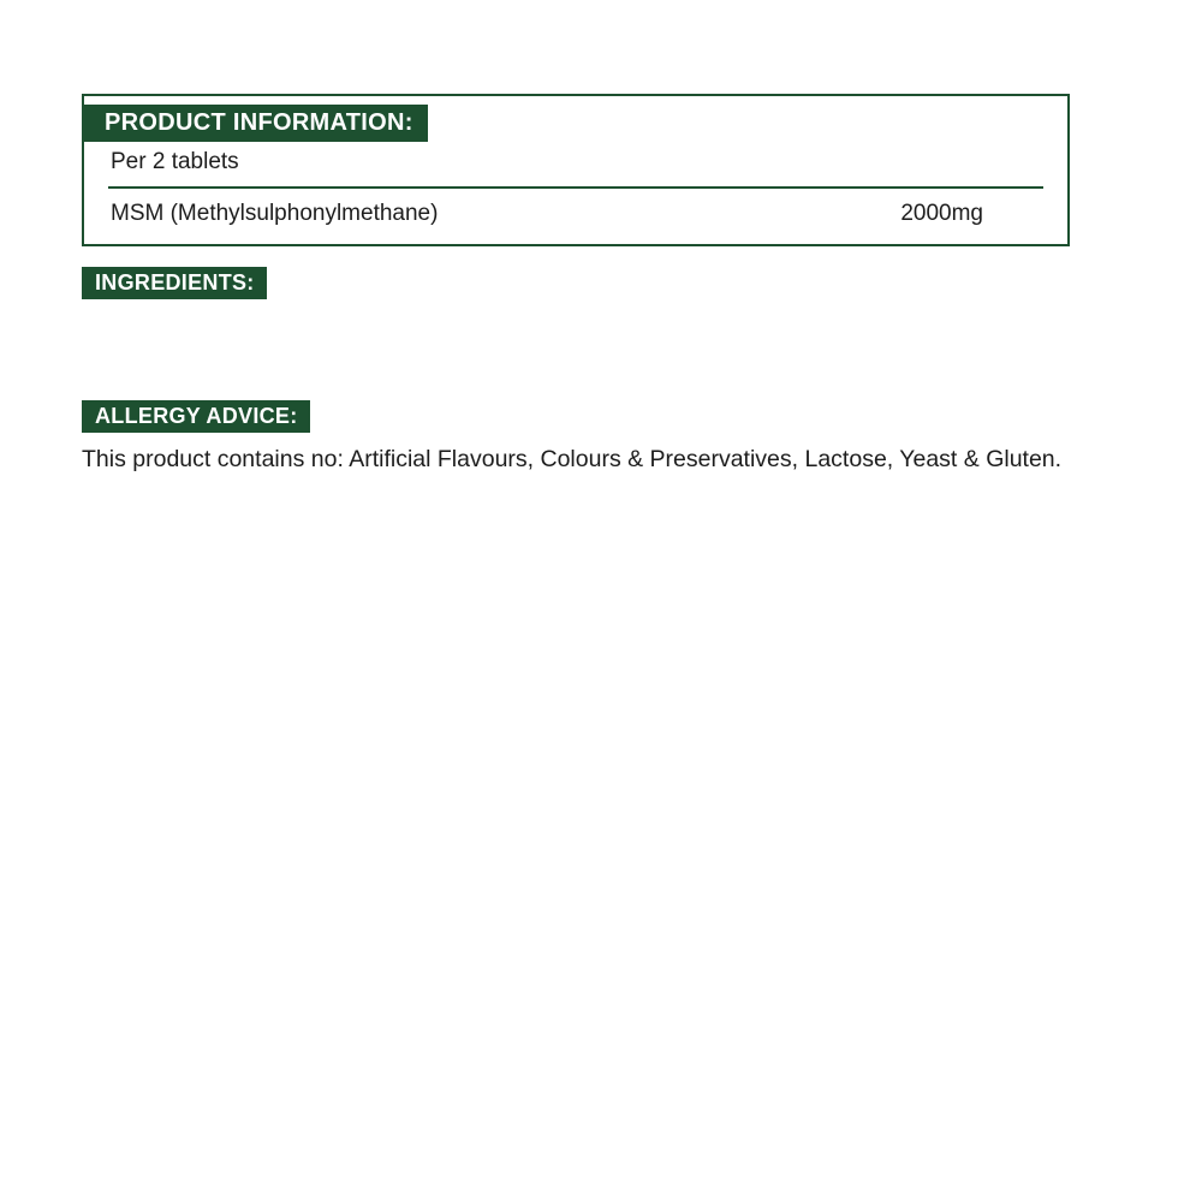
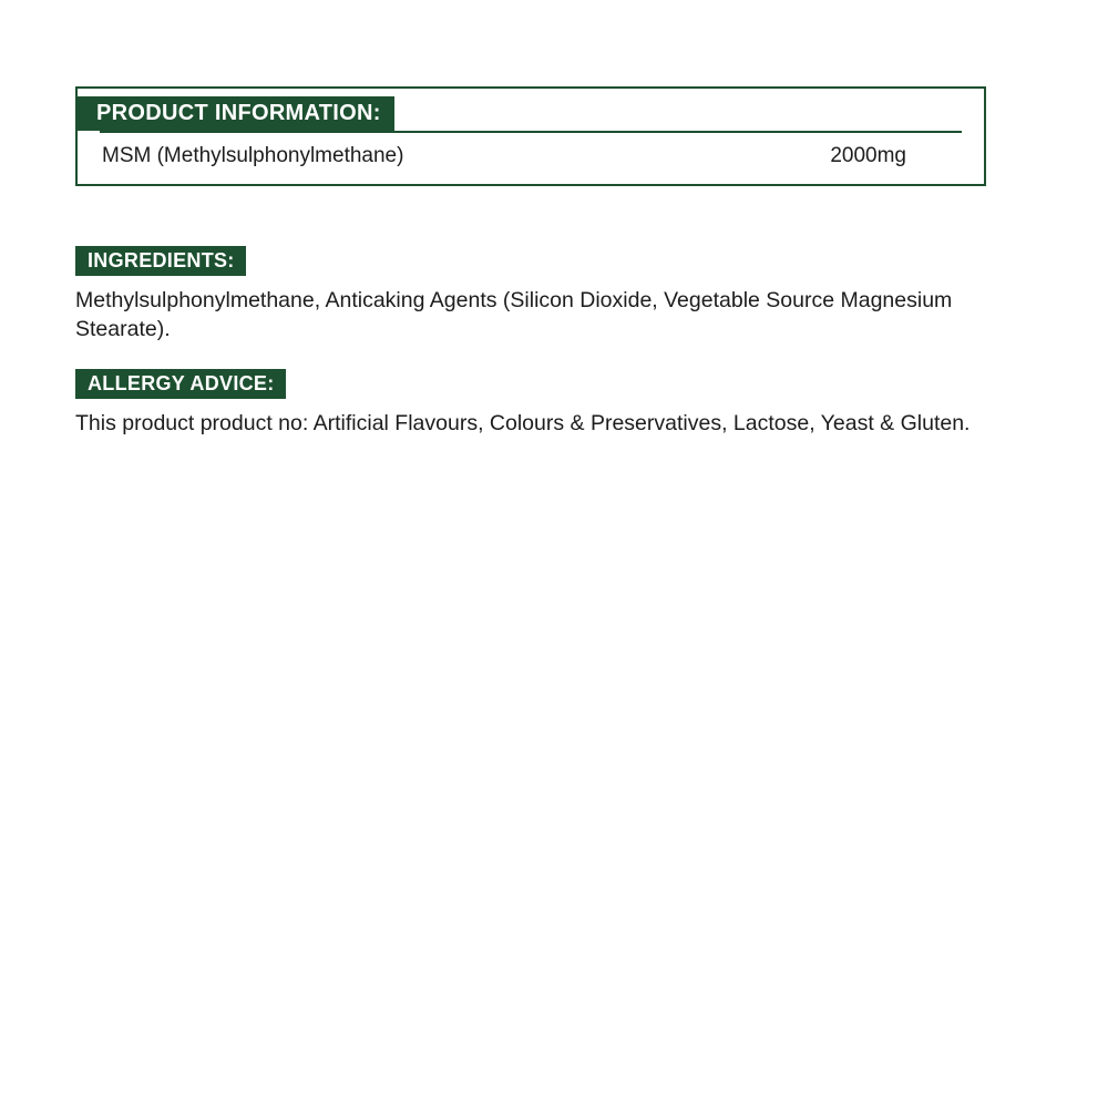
  PRODUCT INFORMATION:
- Per 2 tablets
  MSM (Methylsulphonylmethane)
  2000mg
  INGREDIENTS:
+ Methylsulphonylmethane, Anticaking Agents (Silicon Dioxide, Vegetable Source Magnesium Stearate).
  ALLERGY ADVICE:
- This product contains no: Artificial Flavours, Colours & Preservatives, Lactose, Yeast & Gluten.
+ This product product no: Artificial Flavours, Colours & Preservatives, Lactose, Yeast & Gluten.
